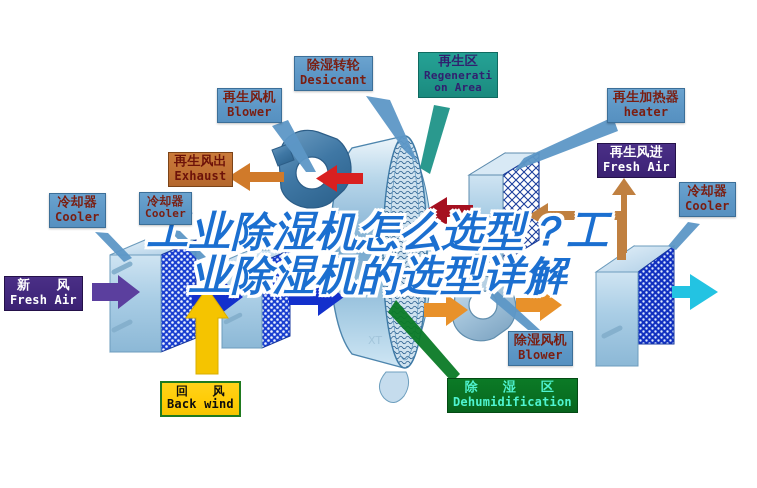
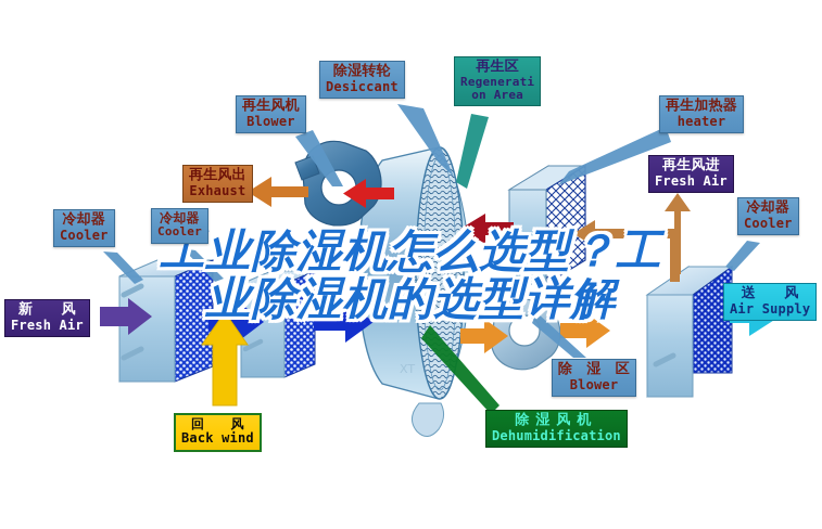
  XT
  工业除湿机怎么选型？工
  业除湿机的选型详解
  除湿转轮
  Desiccant
  再生风机
  Blower
  再生区
  Regenerati
  on Area
  再生加热器
  heater
  再生风出
  Exhaust
  再生风进
  Fresh Air
  冷却器
  Cooler
  冷却器
  Cooler
  冷却器
  Cooler
  新 风
  Fresh Air
  回 风
  Back wind
- 除 湿 区
+ 除湿风机
  Dehumidification
- 除湿风机
+ 除 湿 区
  Blower
+ 送 风
+ Air Supply
